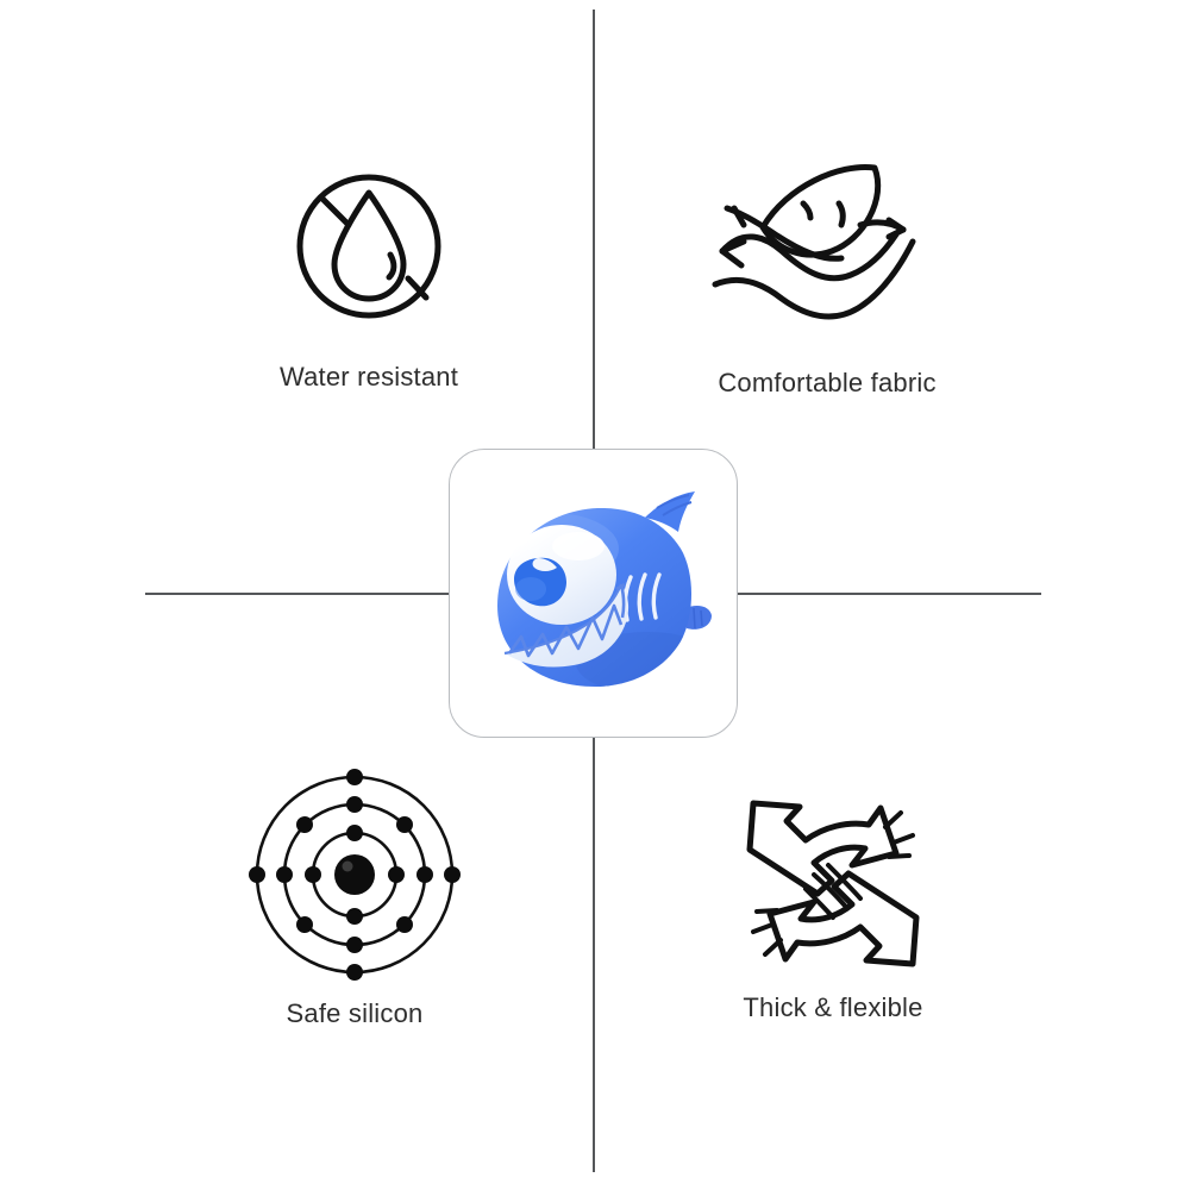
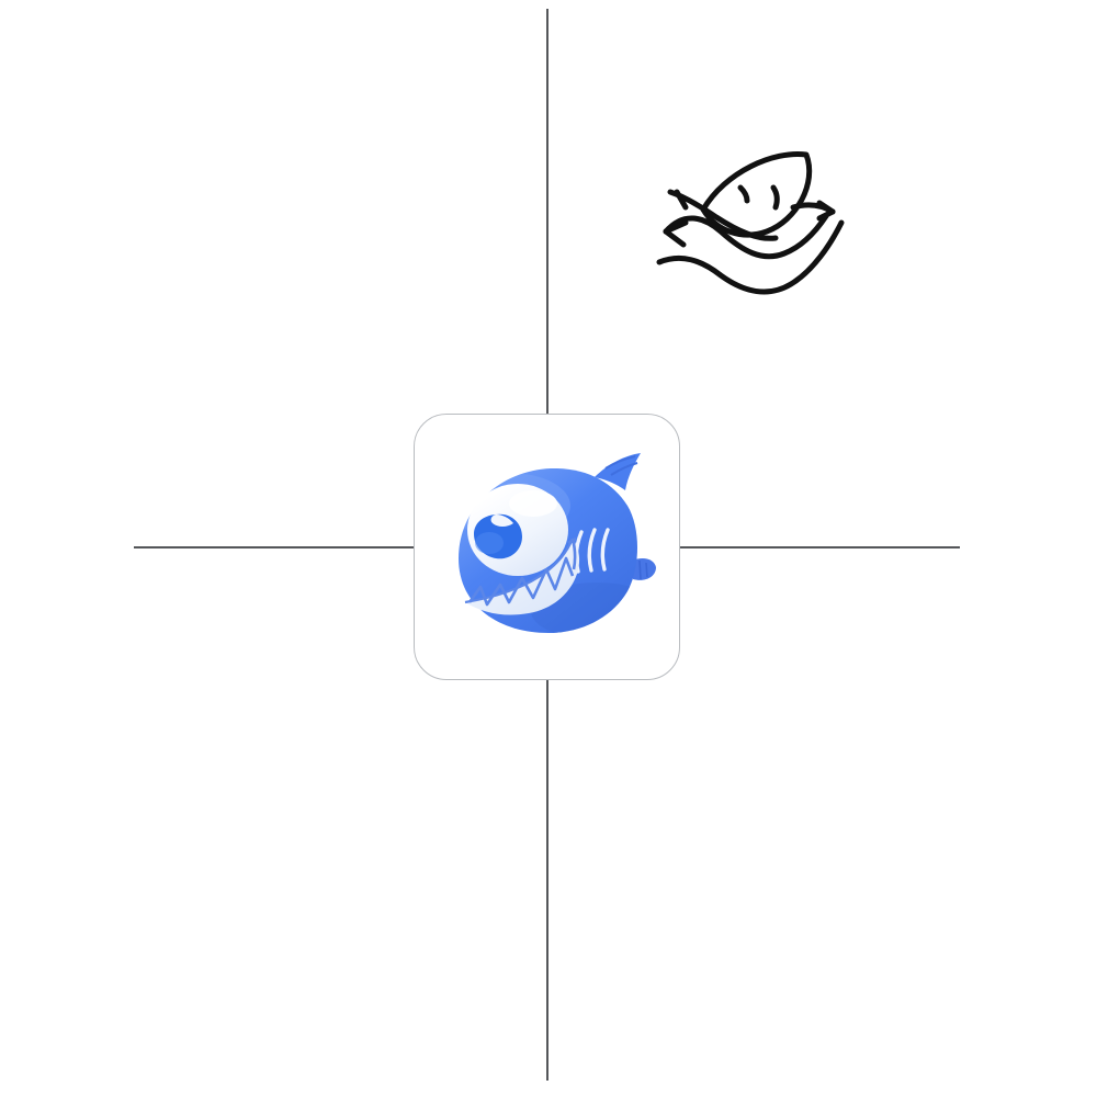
- Water resistant
- Comfortable fabric
- Safe silicon
- Thick & flexible
